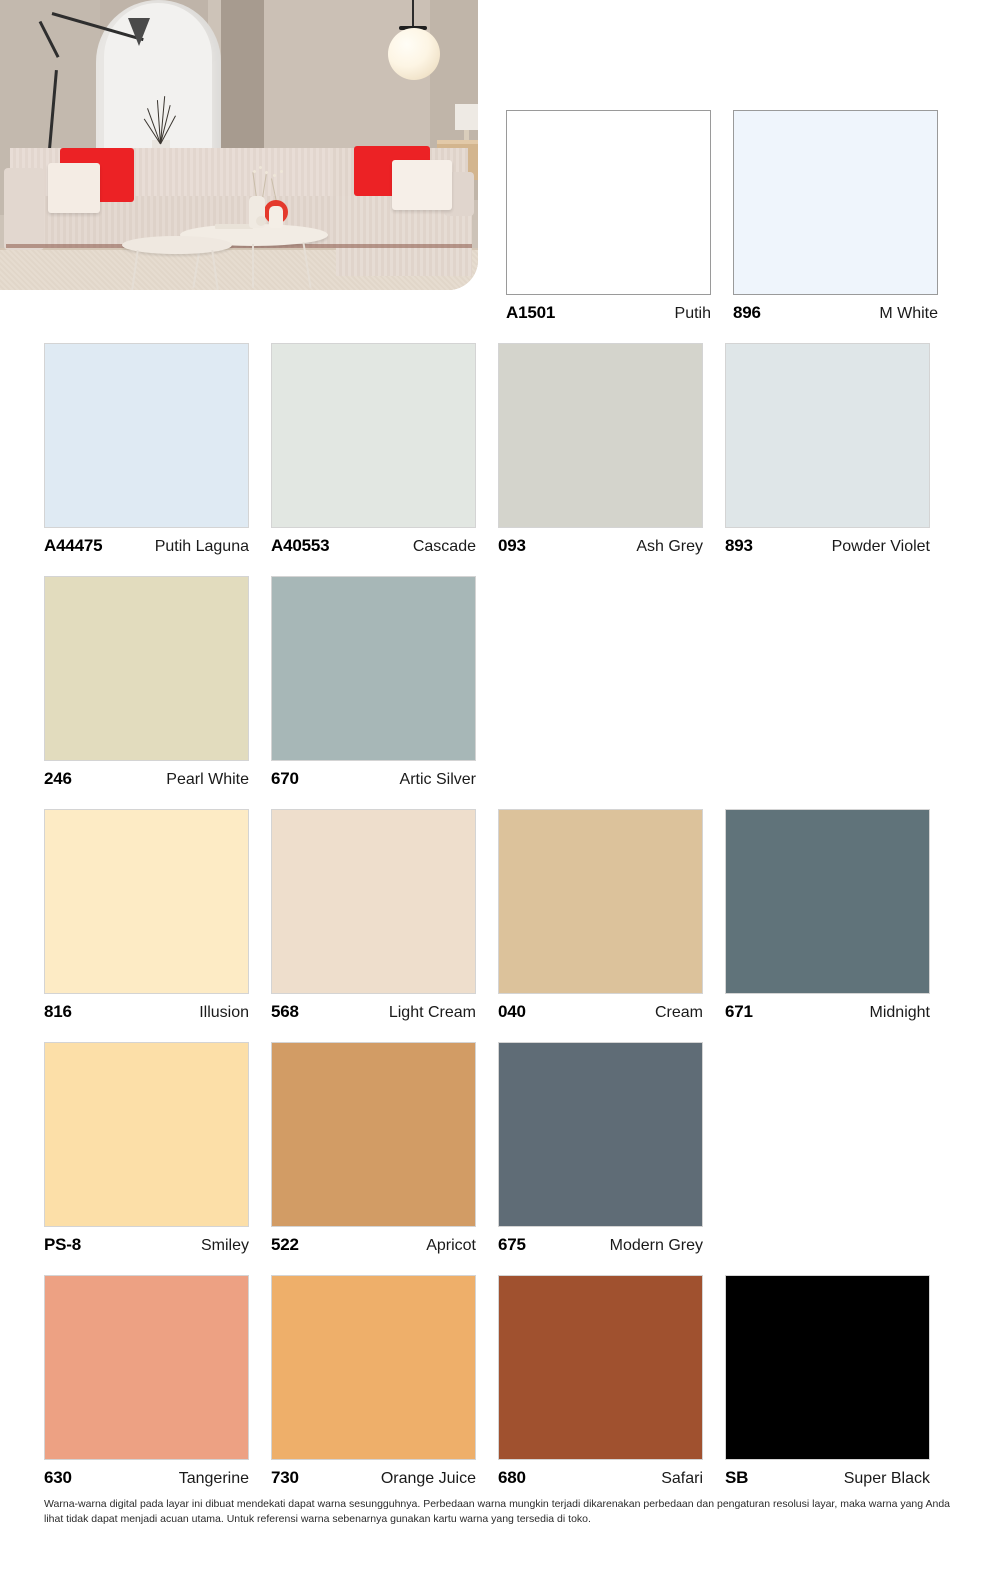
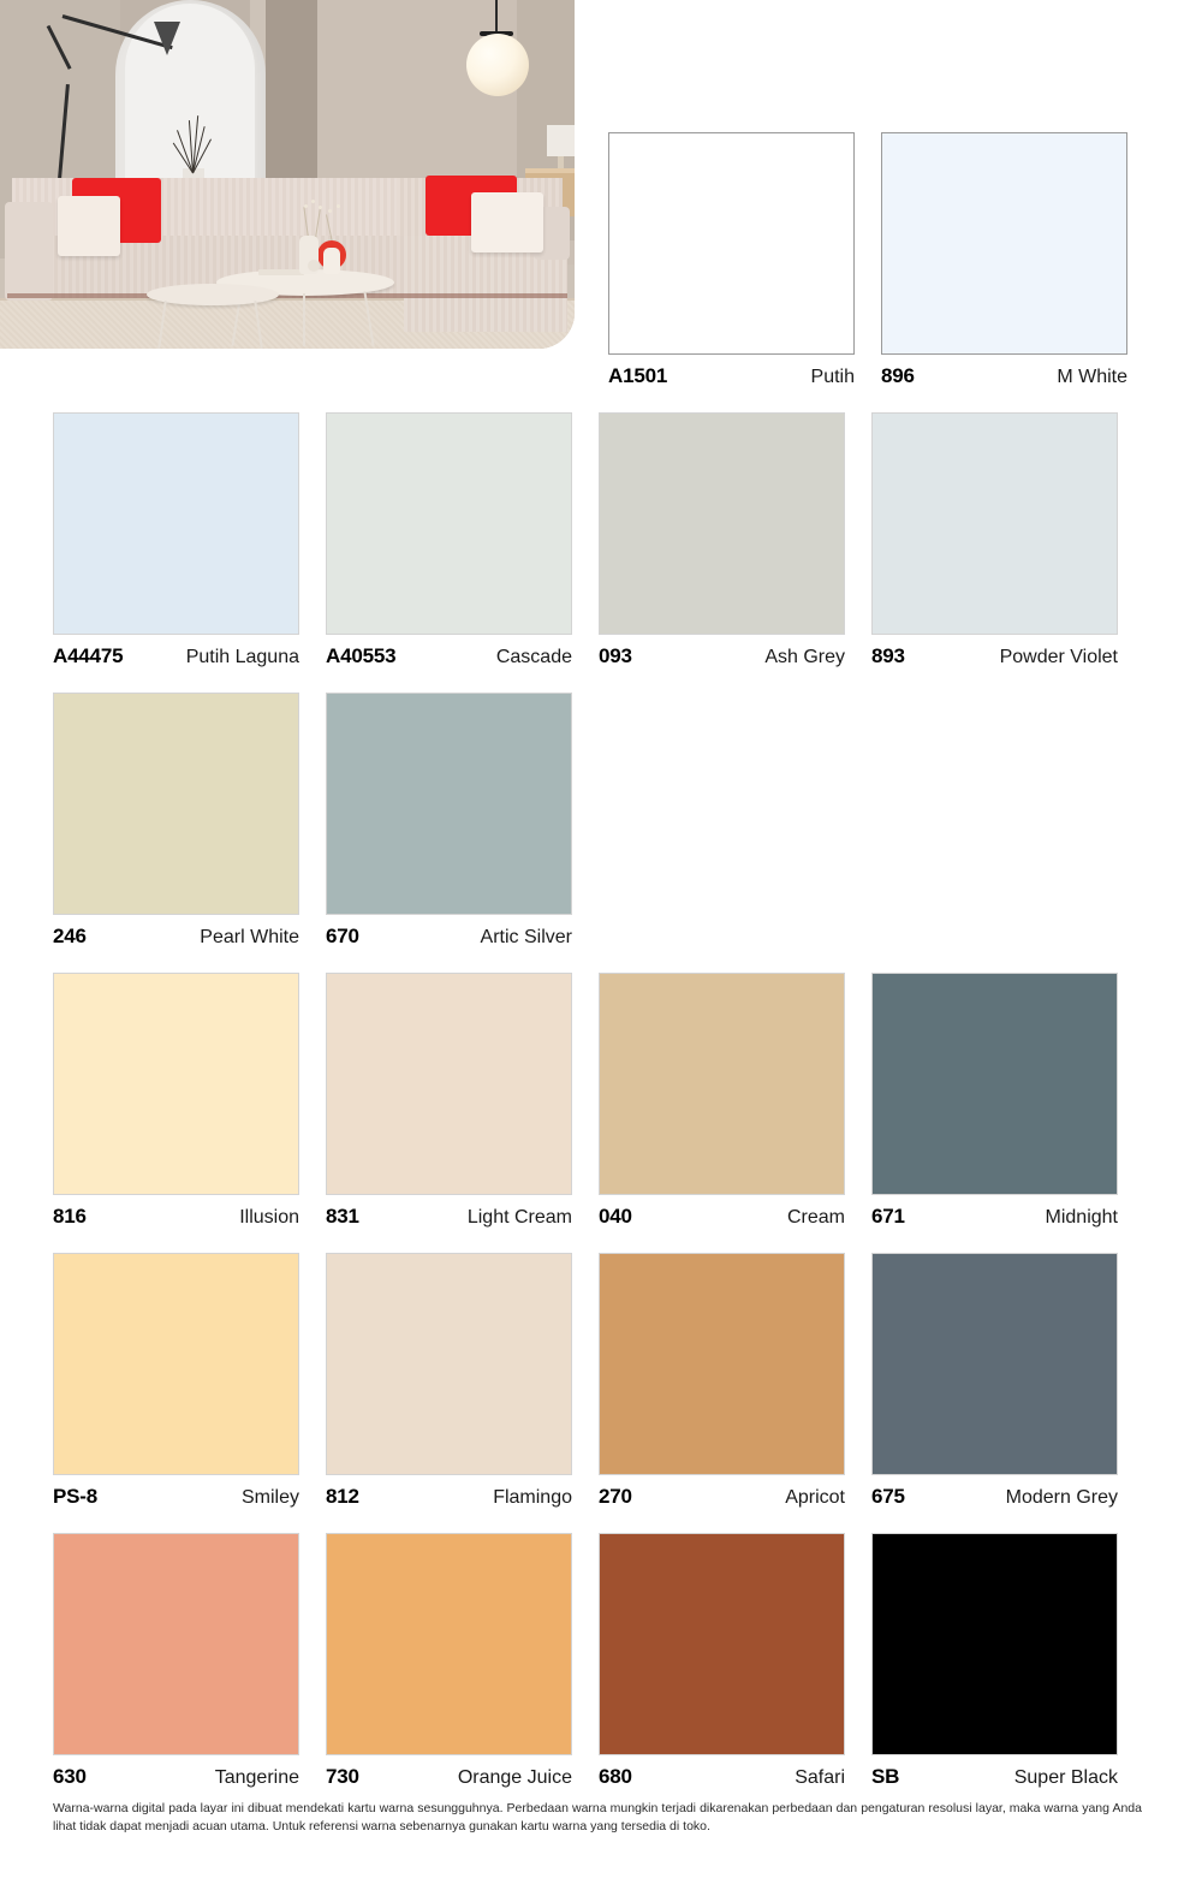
  A1501
  Putih
  896
  M White
  A44475
  Putih Laguna
  A40553
  Cascade
  093
  Ash Grey
  893
  Powder Violet
  246
  Pearl White
  670
  Artic Silver
  816
  Illusion
- 568
+ 831
  Light Cream
  040
  Cream
  671
  Midnight
  PS-8
  Smiley
+ 812
+ Flamingo
- 522
+ 270
  Apricot
  675
  Modern Grey
  630
  Tangerine
  730
  Orange Juice
  680
  Safari
  SB
  Super Black
- Warna-warna digital pada layar ini dibuat mendekati dapat warna sesungguhnya. Perbedaan warna mungkin terjadi dikarenakan perbedaan dan pengaturan resolusi layar, maka warna yang Anda lihat tidak dapat menjadi acuan utama. Untuk referensi warna sebenarnya gunakan kartu warna yang tersedia di toko.
+ Warna-warna digital pada layar ini dibuat mendekati kartu warna sesungguhnya. Perbedaan warna mungkin terjadi dikarenakan perbedaan dan pengaturan resolusi layar, maka warna yang Anda lihat tidak dapat menjadi acuan utama. Untuk referensi warna sebenarnya gunakan kartu warna yang tersedia di toko.
